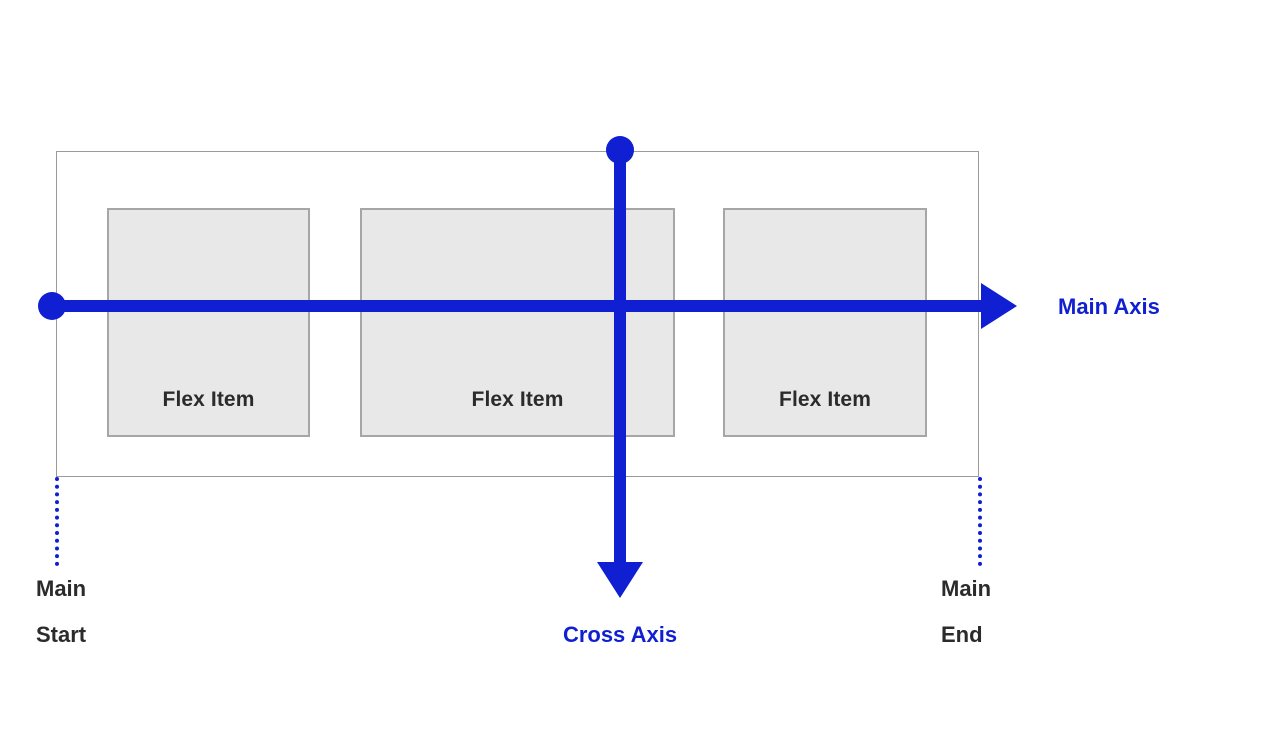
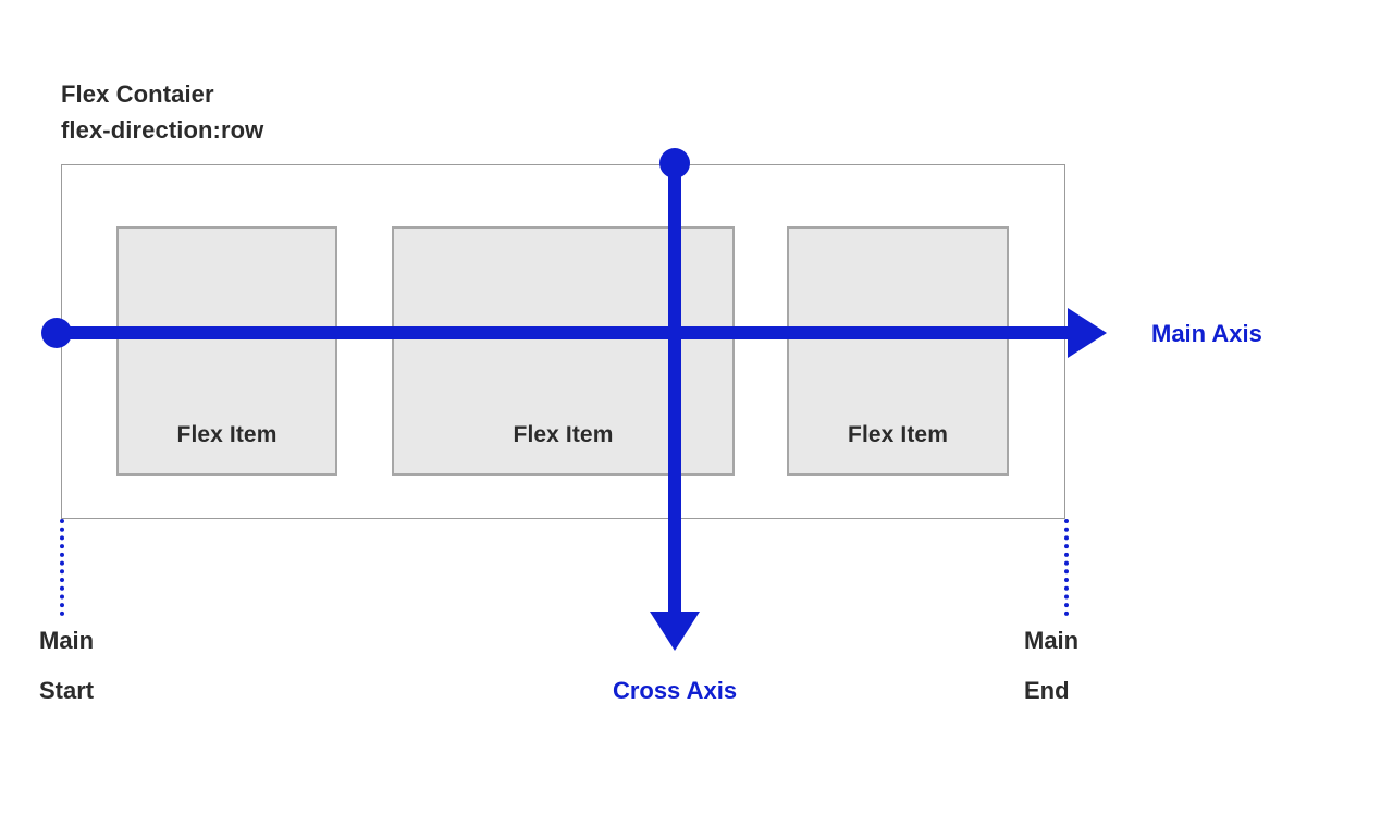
+ Flex Contaier
+ flex-direction:row
  Flex Item
  Flex Item
  Flex Item
  Cross Axis
  Main Axis
  Main
  Start
  Main
  End
